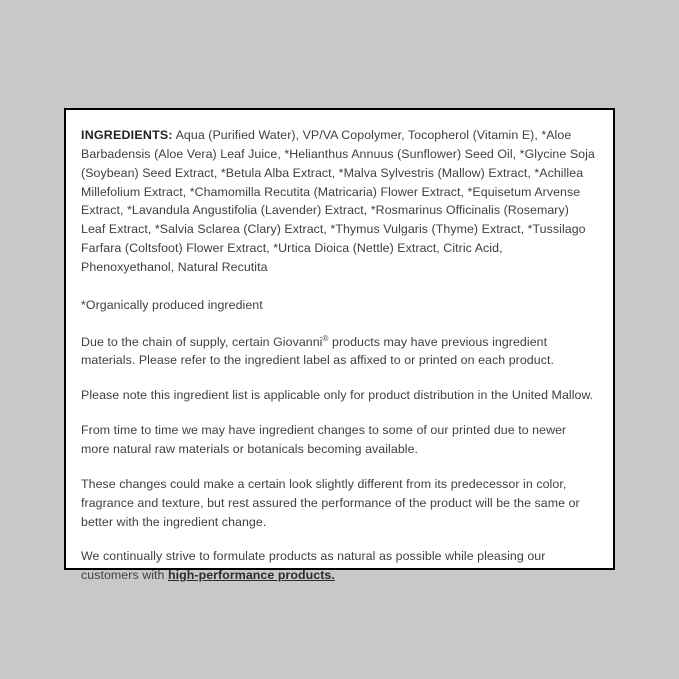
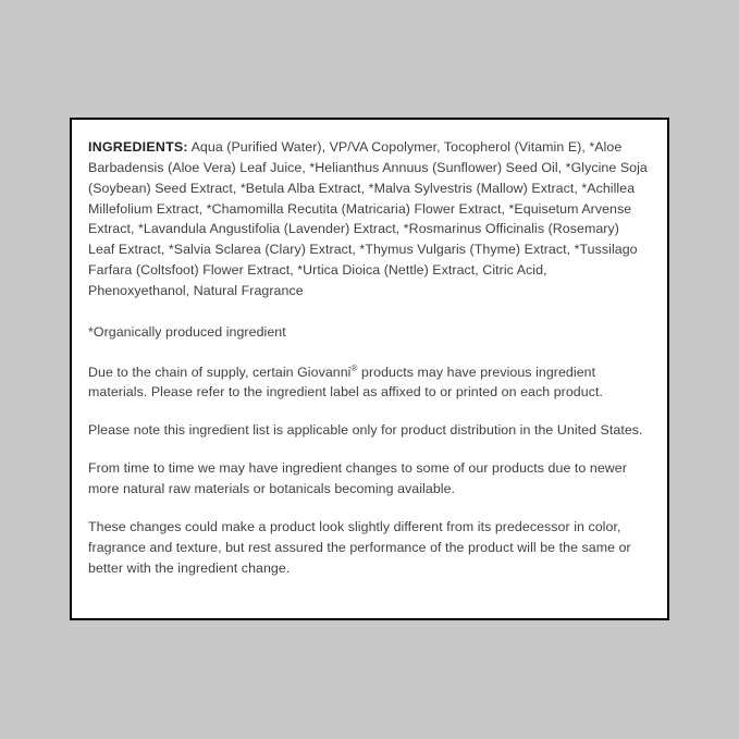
- INGREDIENTS: Aqua (Purified Water), VP/VA Copolymer, Tocopherol (Vitamin E), *Aloe Barbadensis (Aloe Vera) Leaf Juice, *Helianthus Annuus (Sunflower) Seed Oil, *Glycine Soja (Soybean) Seed Extract, *Betula Alba Extract, *Malva Sylvestris (Mallow) Extract, *Achillea Millefolium Extract, *Chamomilla Recutita (Matricaria) Flower Extract, *Equisetum Arvense Extract, *Lavandula Angustifolia (Lavender) Extract, *Rosmarinus Officinalis (Rosemary) Leaf Extract, *Salvia Sclarea (Clary) Extract, *Thymus Vulgaris (Thyme) Extract, *Tussilago Farfara (Coltsfoot) Flower Extract, *Urtica Dioica (Nettle) Extract, Citric Acid, Phenoxyethanol, Natural Recutita
+ INGREDIENTS: Aqua (Purified Water), VP/VA Copolymer, Tocopherol (Vitamin E), *Aloe Barbadensis (Aloe Vera) Leaf Juice, *Helianthus Annuus (Sunflower) Seed Oil, *Glycine Soja (Soybean) Seed Extract, *Betula Alba Extract, *Malva Sylvestris (Mallow) Extract, *Achillea Millefolium Extract, *Chamomilla Recutita (Matricaria) Flower Extract, *Equisetum Arvense Extract, *Lavandula Angustifolia (Lavender) Extract, *Rosmarinus Officinalis (Rosemary) Leaf Extract, *Salvia Sclarea (Clary) Extract, *Thymus Vulgaris (Thyme) Extract, *Tussilago Farfara (Coltsfoot) Flower Extract, *Urtica Dioica (Nettle) Extract, Citric Acid, Phenoxyethanol, Natural Fragrance
  *Organically produced ingredient
  Due to the chain of supply, certain Giovanni® products may have previous ingredient materials. Please refer to the ingredient label as affixed to or printed on each product.
- Please note this ingredient list is applicable only for product distribution in the United Mallow.
+ Please note this ingredient list is applicable only for product distribution in the United States.
- From time to time we may have ingredient changes to some of our printed due to newer more natural raw materials or botanicals becoming available.
+ From time to time we may have ingredient changes to some of our products due to newer more natural raw materials or botanicals becoming available.
- These changes could make a certain look slightly different from its predecessor in color, fragrance and texture, but rest assured the performance of the product will be the same or better with the ingredient change.
+ These changes could make a product look slightly different from its predecessor in color, fragrance and texture, but rest assured the performance of the product will be the same or better with the ingredient change.
- We continually strive to formulate products as natural as possible while pleasing our customers with high-performance products.
